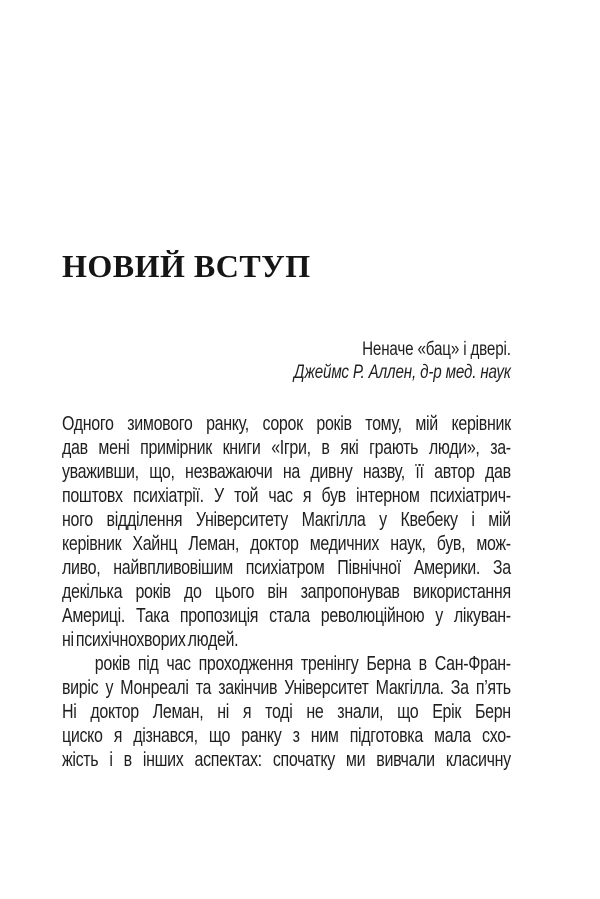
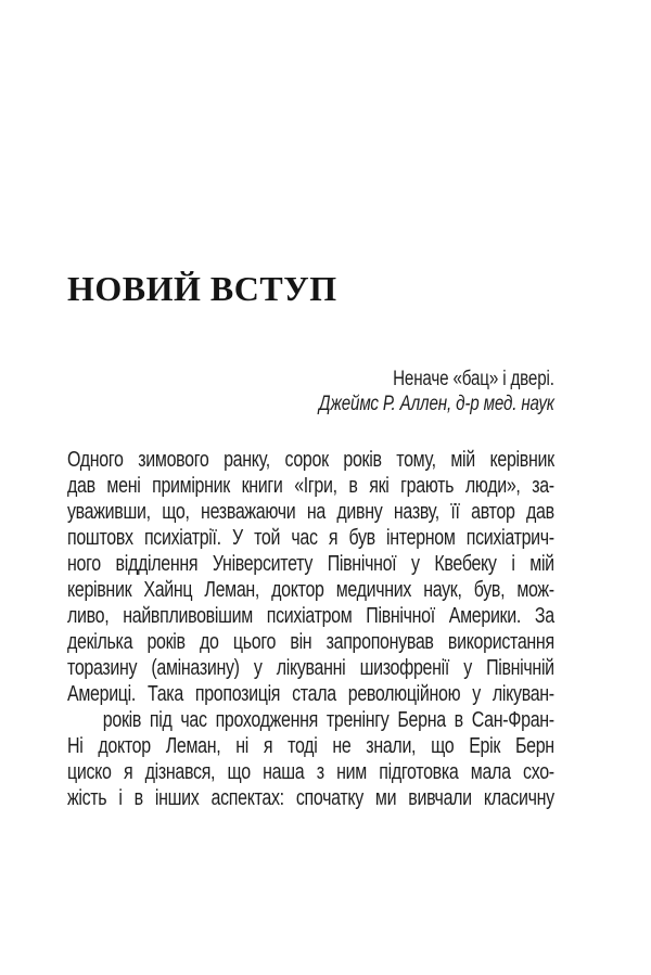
  НОВИЙ ВСТУП
  Неначе «бац» і двері.
  Джеймс Р. Аллен, д-р мед. наук
  Одного зимового ранку, сорок років тому, мій керівник
  дав мені примірник книги «Ігри, в які грають люди», за-
  уваживши, що, незважаючи на дивну назву, її автор дав
  поштовх психіатрії. У той час я був інтерном психіатрич-
- ного відділення Університету Макгілла у Квебеку і мій
+ ного відділення Університету Північної у Квебеку і мій
  керівник Хайнц Леман, доктор медичних наук, був, мож-
  ливо, найвпливовішим психіатром Північної Америки. За
  декілька років до цього він запропонував використання
+ торазину (аміназину) у лікуванні шизофренії у Північній
  Америці. Така пропозиція стала революційною у лікуван-
- ні психічнохворих людей.
  років під час проходження тренінгу Берна в Сан-Фран-
- виріс у Монреалі та закінчив Університет Макгілла. За п’ять
  Ні доктор Леман, ні я тоді не знали, що Ерік Берн
- циско я дізнався, що ранку з ним підготовка мала схо-
+ циско я дізнався, що наша з ним підготовка мала схо-
  жість і в інших аспектах: спочатку ми вивчали класичну
